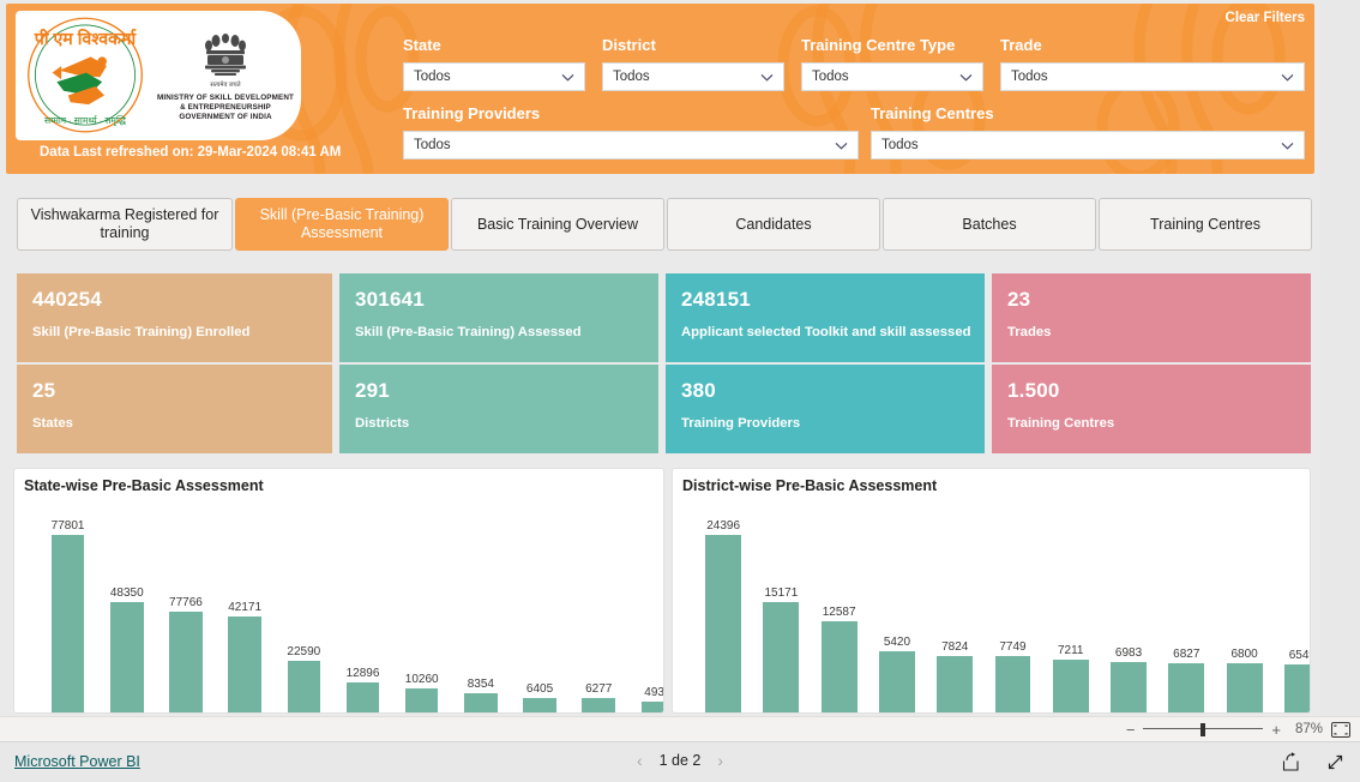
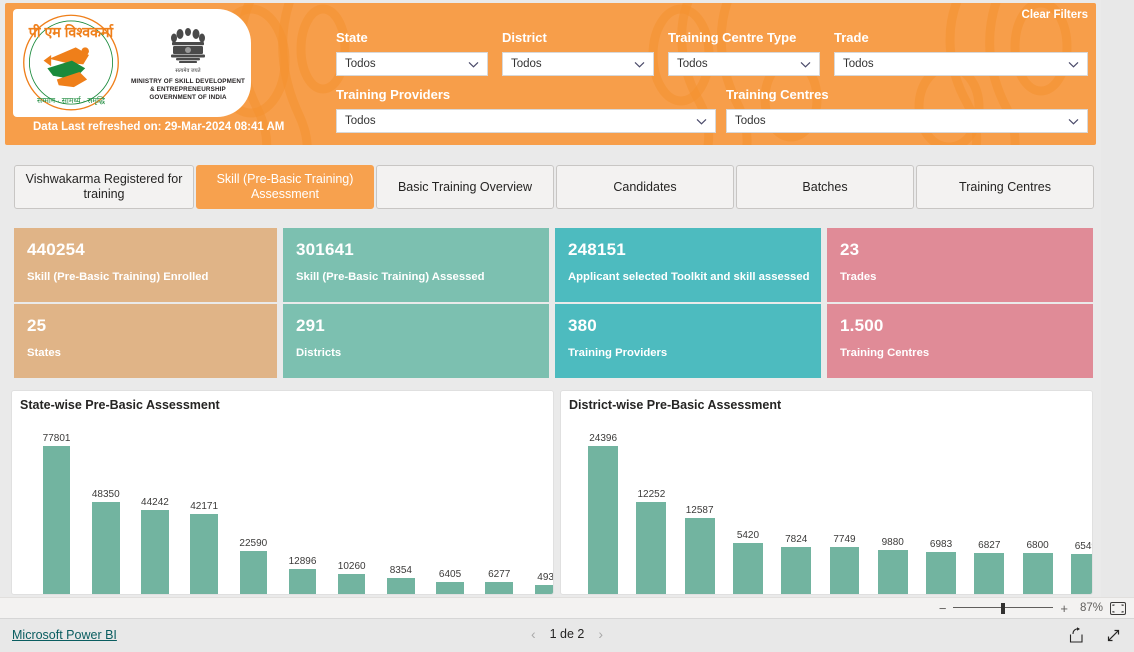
  पी एम विश्वकर्मा
  सम्मान · सामर्थ्य · समृद्धि
  Data Last refreshed on: 29-Mar-2024 08:41 AM
  Clear Filters
  State
  Todos
  District
  Todos
  Training Centre Type
  Todos
  Trade
  Todos
  Training Providers
  Todos
  Training Centres
  Todos
  Vishwakarma Registered for training
  Skill (Pre-Basic Training) Assessment
  Basic Training Overview
  Candidates
  Batches
  Training Centres
  440254
  Skill (Pre-Basic Training) Enrolled
  301641
  Skill (Pre-Basic Training) Assessed
  248151
  Applicant selected Toolkit and skill assessed
  23
  Trades
  25
  States
  291
  Districts
  380
  Training Providers
  1.500
  Training Centres
  State-wise Pre-Basic Assessment
  77801
  48350
- 77766
+ 44242
  42171
  22590
  12896
  10260
  8354
  6405
  6277
  493
  District-wise Pre-Basic Assessment
  24396
- 15171
+ 12252
  12587
  5420
  7824
  7749
- 7211
+ 9880
  6983
  6827
  6800
  654
  −
  +
  87%
  Microsoft Power BI
  ‹
  1 de 2
  ›
